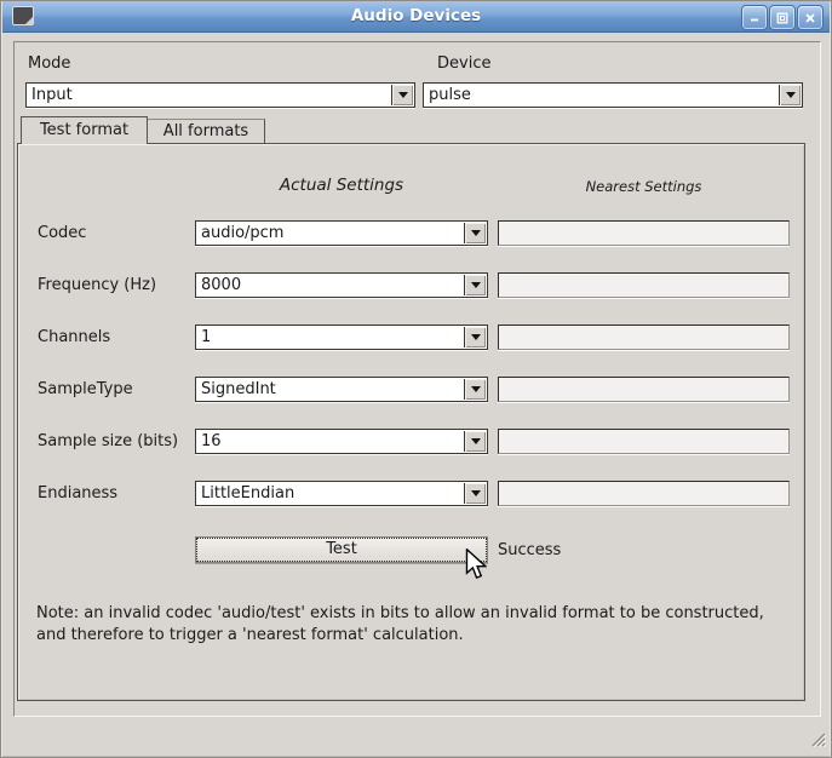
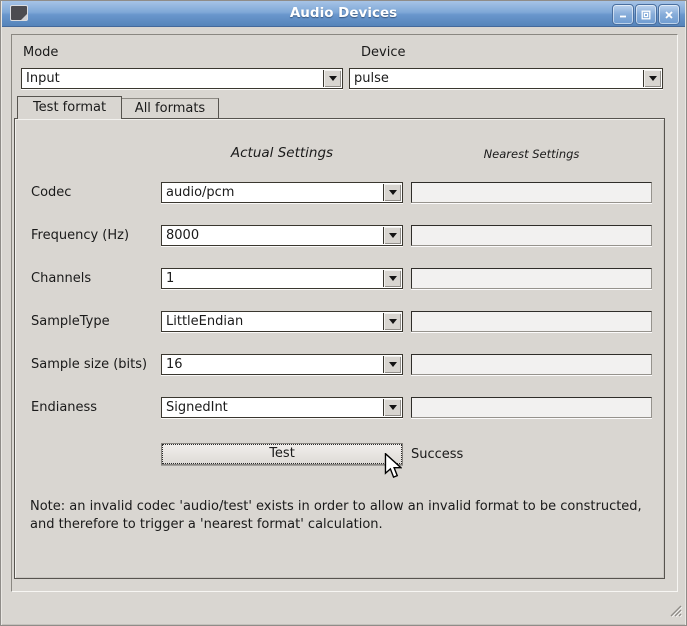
  Audio Devices
  Mode
  Device
  Input
  pulse
  Test format
  All formats
  Actual Settings
  Nearest Settings
  Codec
  audio/pcm
  Frequency (Hz)
  8000
  Channels
  1
  SampleType
- SignedInt
+ LittleEndian
  Sample size (bits)
  16
  Endianess
- LittleEndian
+ SignedInt
  Test
  Success
- Note: an invalid codec 'audio/test' exists in bits to allow an invalid format to be constructed,
+ Note: an invalid codec 'audio/test' exists in order to allow an invalid format to be constructed,
  and therefore to trigger a 'nearest format' calculation.
